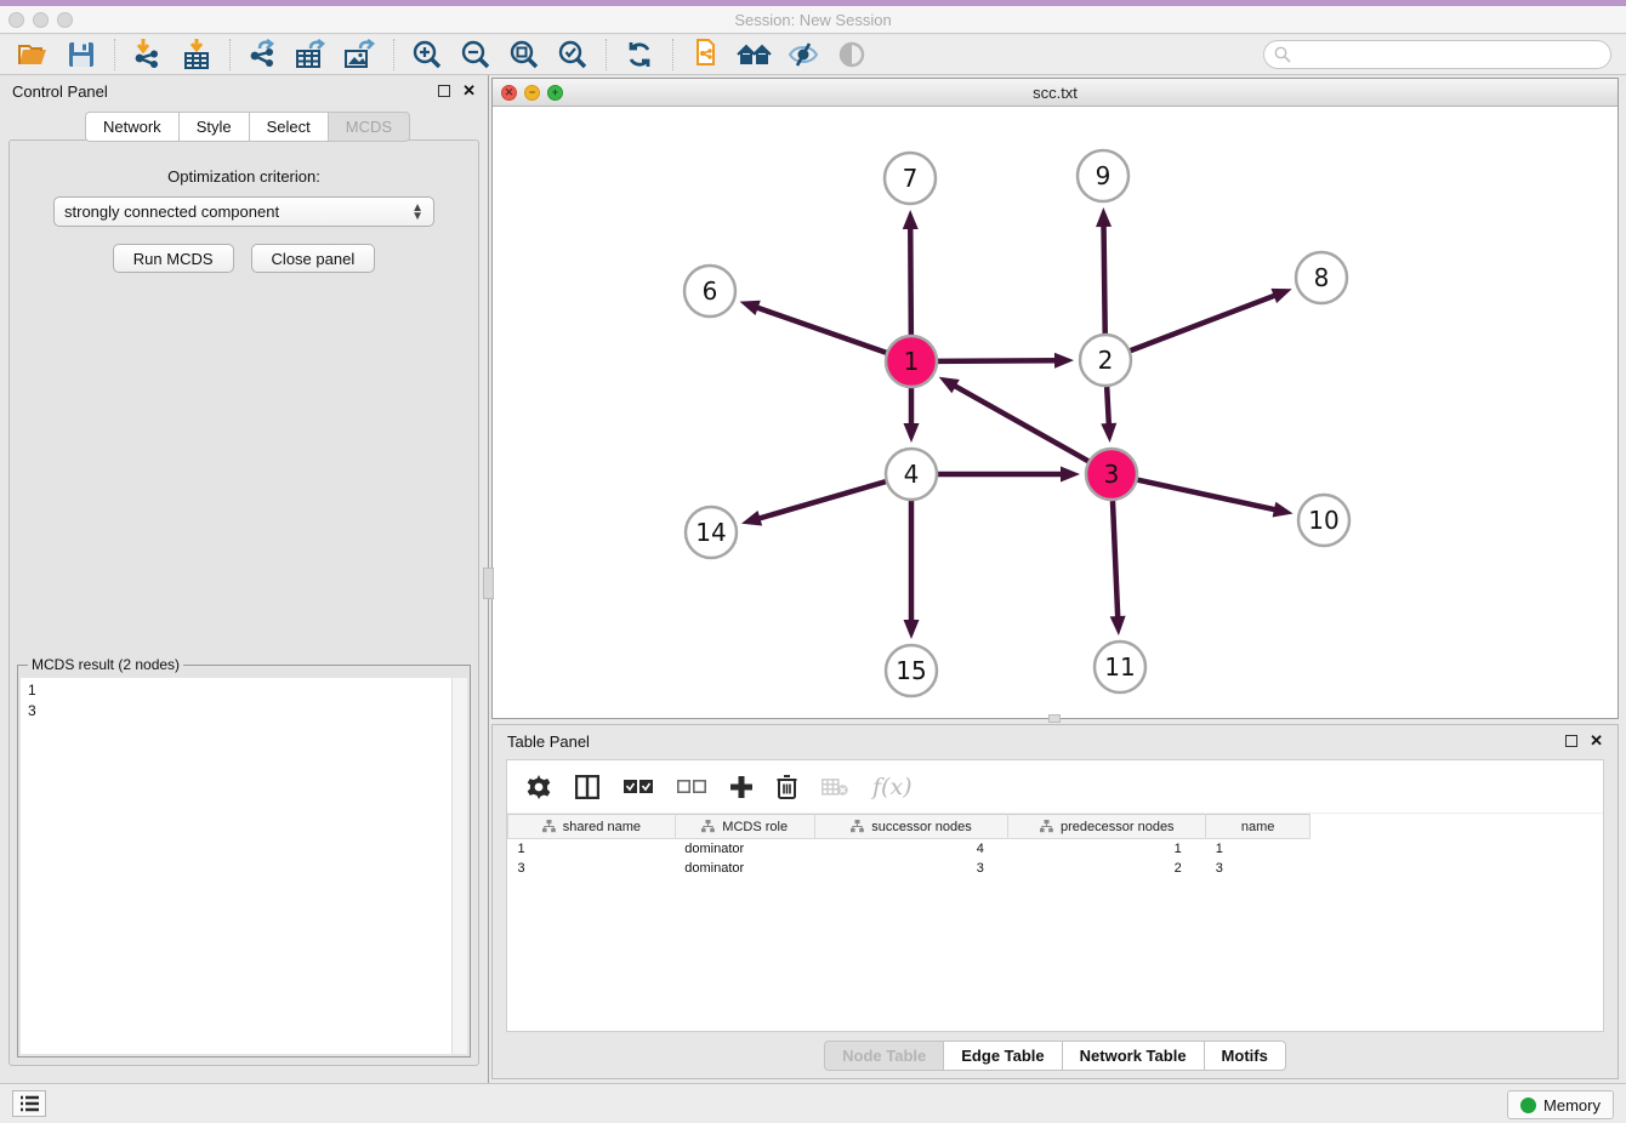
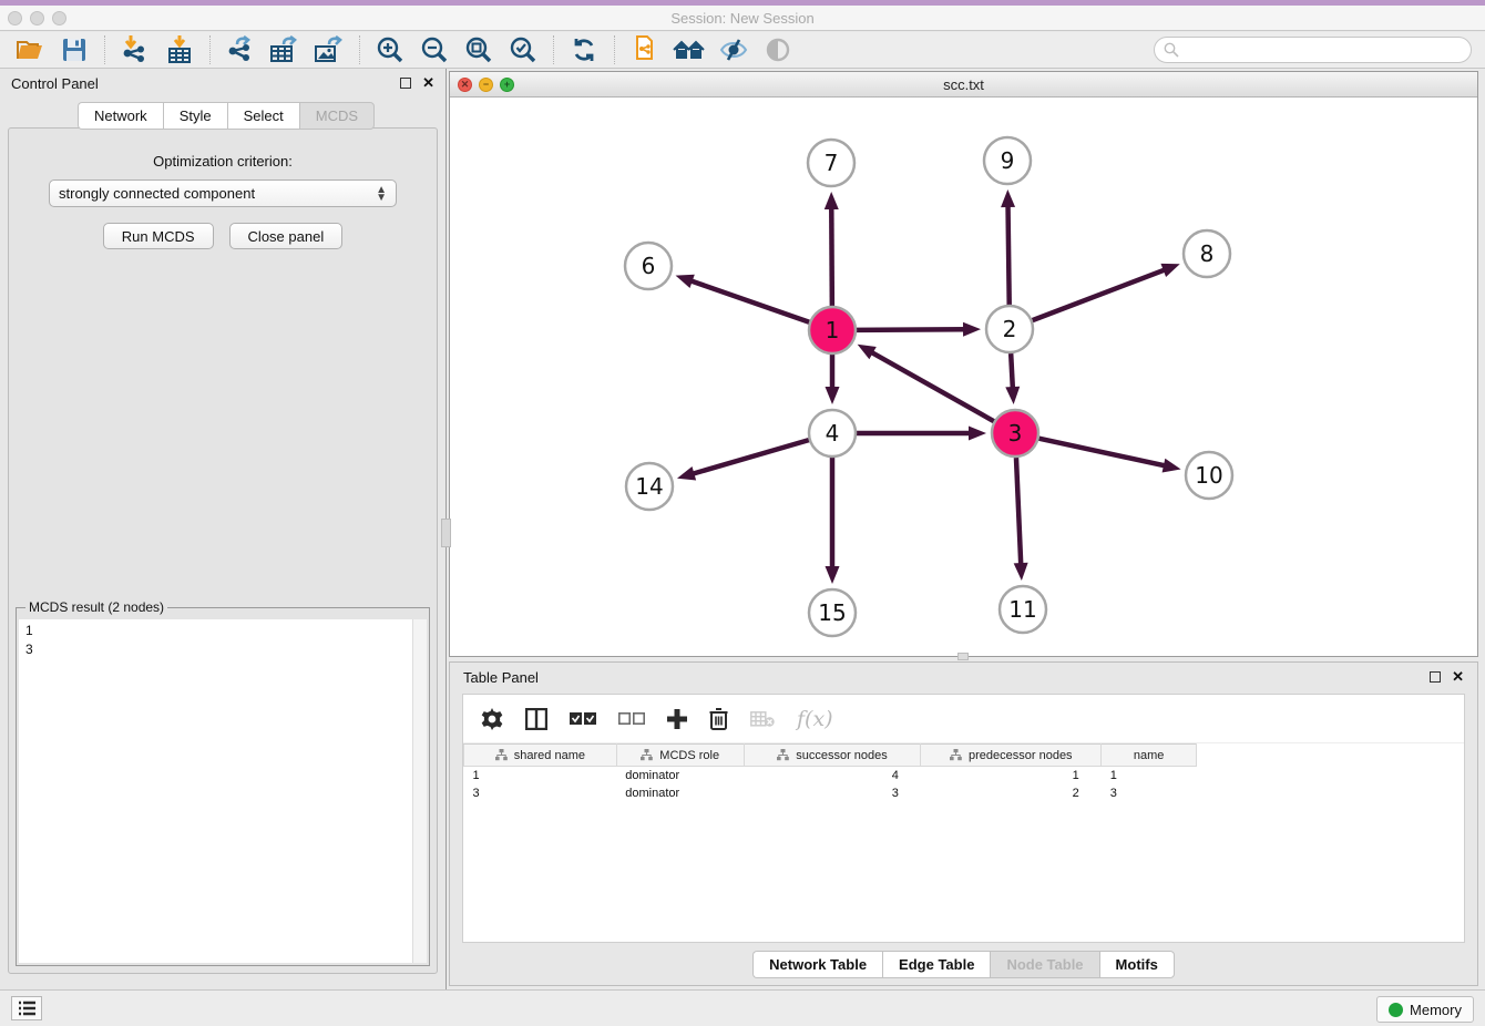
  Session: New Session
  Control Panel
  ✕
  Network
  Style
  Select
  MCDS
  Optimization criterion:
  strongly connected component
  ▲
  ▼
  Run MCDS
  Close panel
  MCDS result (2 nodes)
  1
  3
  ✕
  −
  +
  scc.txt
  7
  9
  6
  8
  1
  2
  4
  3
  14
  10
  15
  11
  Table Panel
  ✕
  f(x)
  shared name	MCDS role	successor nodes	predecessor nodes	name
  1	dominator	4	1	1
  3	dominator	3	2	3
- Node Table
+ Network Table
  Edge Table
- Network Table
+ Node Table
  Motifs
  Memory
